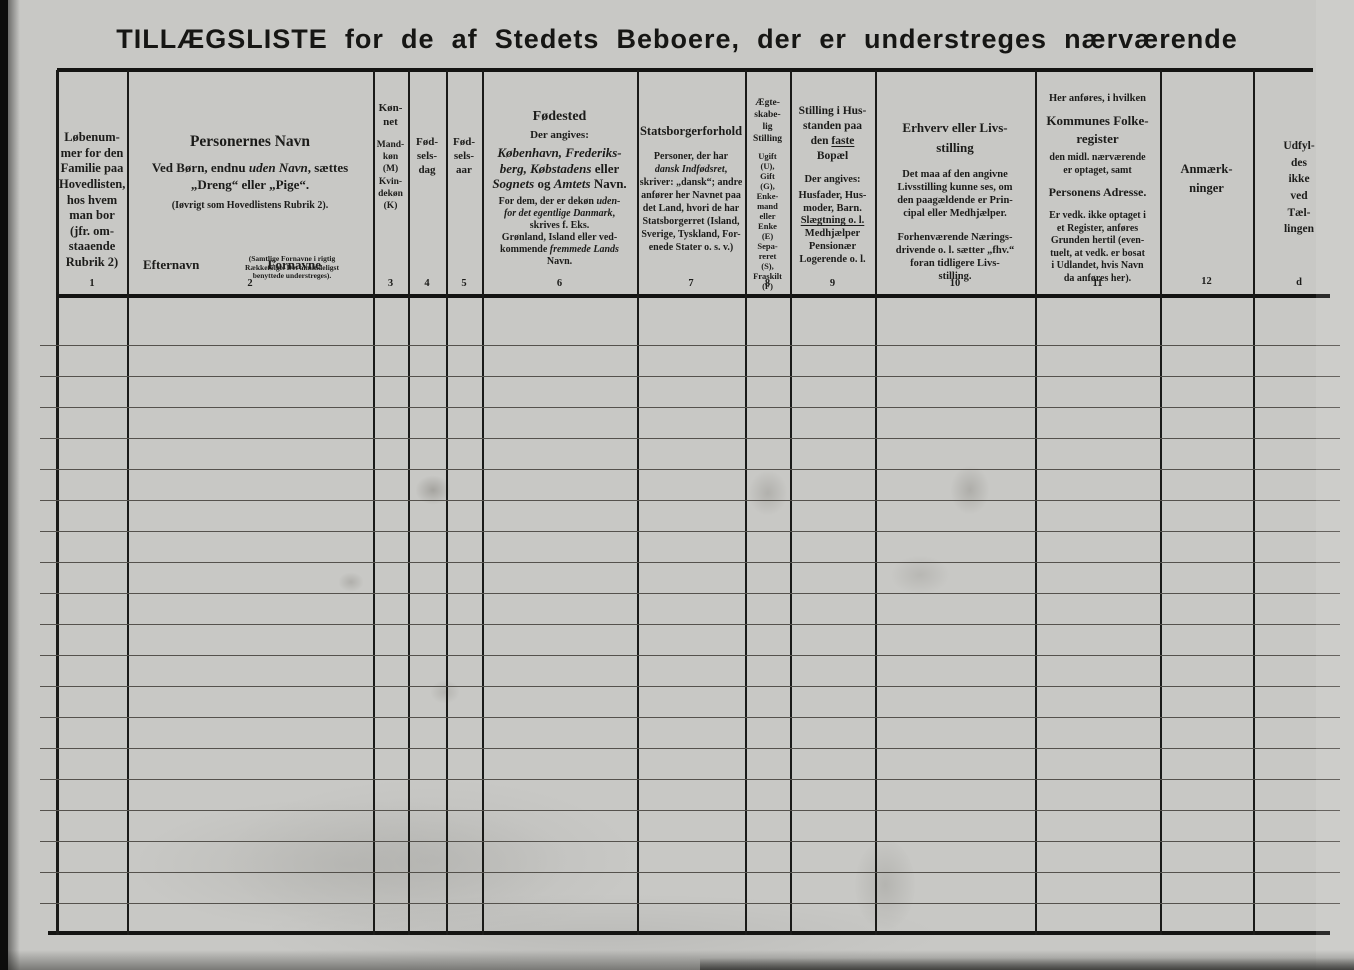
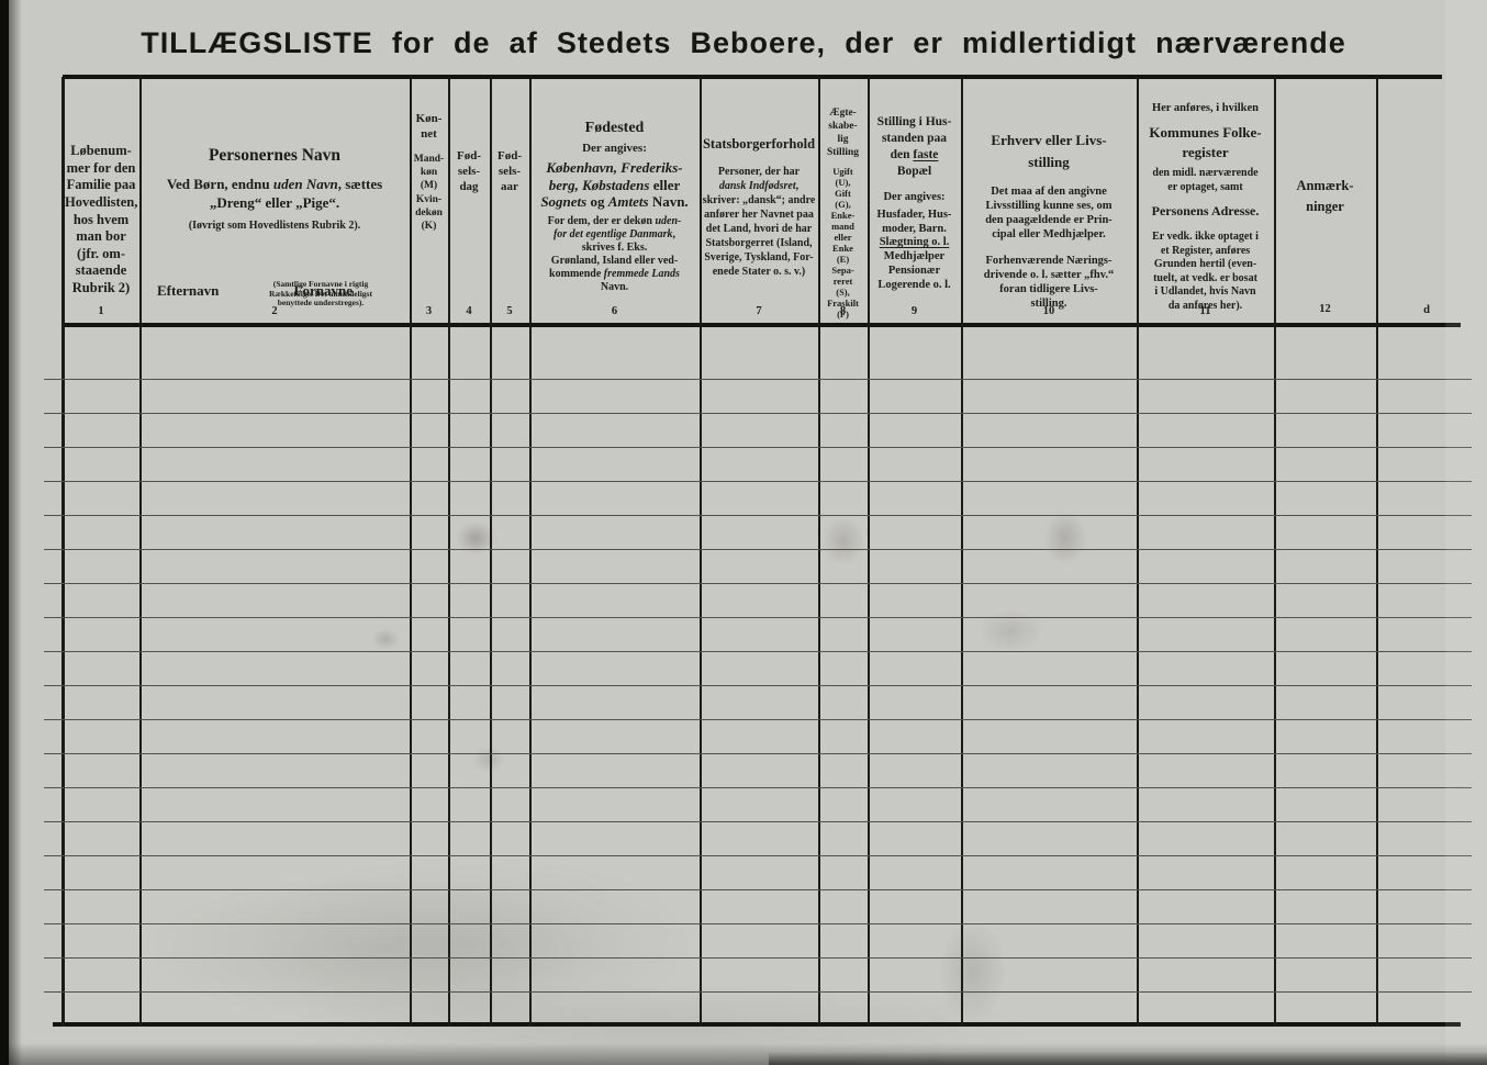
- TILLÆGSLISTE for de af Stedets Beboere, der er understreges nærværende
+ TILLÆGSLISTE for de af Stedets Beboere, der er midlertidigt nærværende
  Løbenum-
  mer for den
  Familie paa
  Hovedlisten,
  hos hvem
  man bor
  (jfr. om-
  staaende
  Rubrik 2)
  1
  Personernes Navn
  Ved Børn, endnu uden Navn, sættes
  „Dreng“ eller „Pige“.
  (Iøvrigt som Hovedlistens Rubrik 2).
  Efternavn
  Fornavne
  (Samtlige Fornavne i rigtig
  Rækkefølge. Det almindeligst
  benyttede understreges).
  2
  Køn-
  net
  Mand-
  køn
  (M)
  Kvin-
  dekøn
  (K)
  3
  Fød-
  sels-
  dag
  4
  Fød-
  sels-
  aar
  5
  Fødested
  Der angives:
  København, Frederiks-
  berg, Købstadens eller
  Sognets og Amtets Navn.
  For dem, der er dekøn uden-
  for det egentlige Danmark,
  skrives f. Eks.
  Grønland, Island eller ved-
  kommende fremmede Lands
  Navn.
  6
  Statsborgerforhold
  Personer, der har
  dansk Indfødsret,
  skriver: „dansk“; andre
  anfører her Navnet paa
  det Land, hvori de har
  Statsborgerret (Island,
  Sverige, Tyskland, For-
  enede Stater o. s. v.)
  7
  Ægte-
  skabe-
  lig
  Stilling
  Ugift
  (U),
  Gift
  (G),
  Enke-
  mand
  eller
  Enke
  (E)
  Sepa-
  reret
  (S),
  Fraskilt
  (F)
  8
  Stilling i Hus-
  standen paa
  den faste
  Bopæl
  Der angives:
  Husfader, Hus-
  moder, Barn.
  Slægtning o. l.
  Medhjælper
  Pensionær
  Logerende o. l.
  9
  Erhverv eller Livs-
  stilling
  Det maa af den angivne
  Livsstilling kunne ses, om
  den paagældende er Prin-
  cipal eller Medhjælper.
  Forhenværende Nærings-
  drivende o. l. sætter „fhv.“
  foran tidligere Livs-
  stilling.
  10
  Her anføres, i hvilken
  Kommunes Folke-
  register
  den midl. nærværende
  er optaget, samt
  Personens Adresse.
  Er vedk. ikke optaget i
  et Register, anføres
  Grunden hertil (even-
  tuelt, at vedk. er bosat
  i Udlandet, hvis Navn
  da anføres her).
  11
  Anmærk-
  ninger
  12
- Udfyl-
- des
- ikke
- ved
- Tæl-
- lingen
  d
